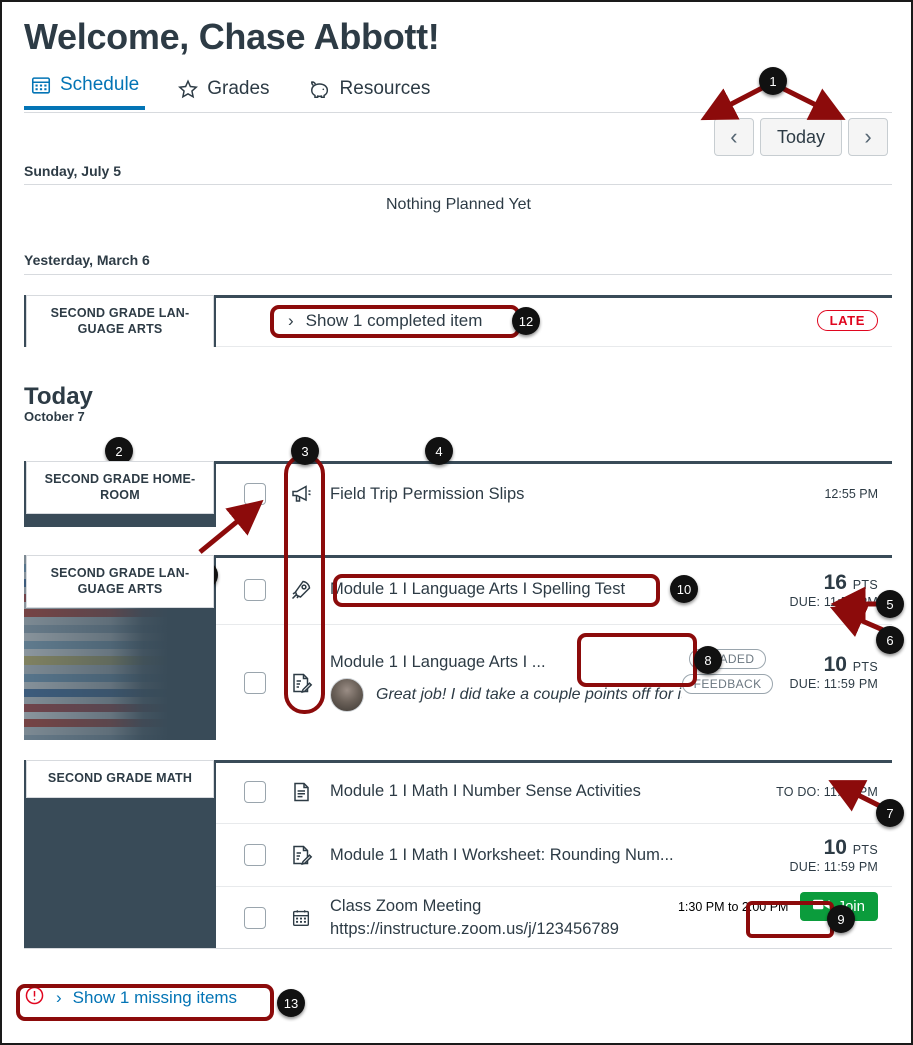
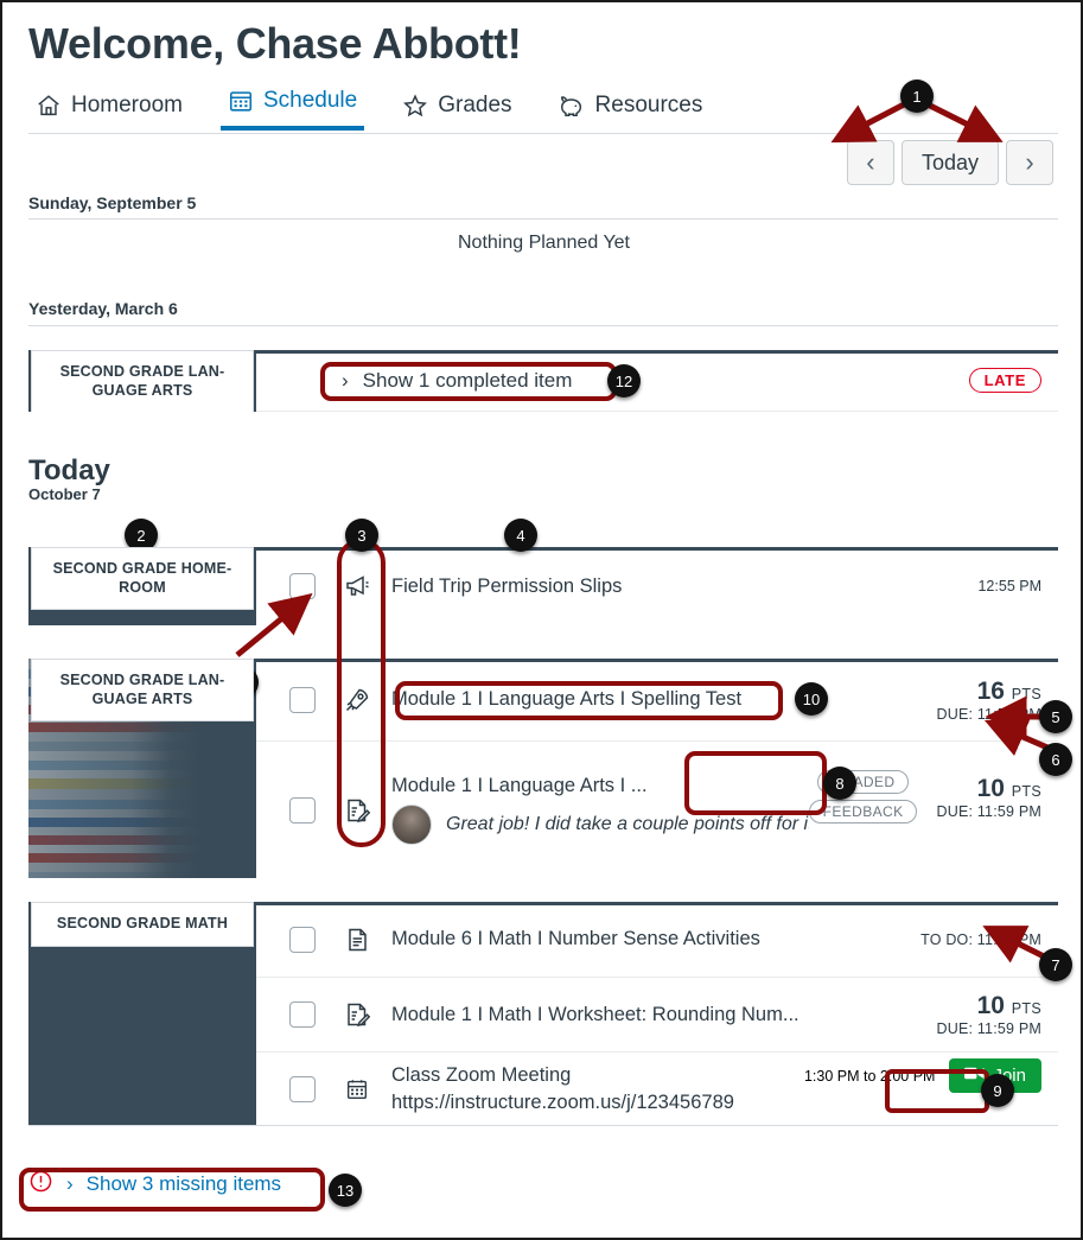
  Welcome, Chase Abbott!
+ Homeroom
  Schedule
  Grades
  Resources
  ‹
  Today
  ›
- Sunday, July 5
+ Sunday, September 5
  Nothing Planned Yet
  Yesterday, March 6
  SECOND GRADE LAN-
  GUAGE ARTS
  ›
  Show 1 completed item
  LATE
  Today
  October 7
  SECOND GRADE HOME-
  ROOM
  Field Trip Permission Slips
  12:55 PM
  SECOND GRADE LAN-
  GUAGE ARTS
  Module 1 I Language Arts I Spelling Test
  16 PTS
  DUE: 11:5
  Module 1 I Language Arts I ...
  Great job! I did take a couple points off for i
  FEEDBACK
  10 PTS
  DUE: 11:59 PM
  SECOND GRADE MATH
- Module 1 I Math I Number Sense Activities
+ Module 6 I Math I Number Sense Activities
  TO DO: 11:5 PM
  Module 1 I Math I Worksheet: Rounding Num...
  10 PTS
  DUE: 11:59 PM
  Class Zoom Meeting
  https://instructure.zoom.us/j/123456789
  1:30 PM to 2:00 PM
  oin
  ›
- Show 1 missing items
+ Show 3 missing items
  1
  12
  2
  3
  4
  10
  5
  6
  8
  7
  9
  13
